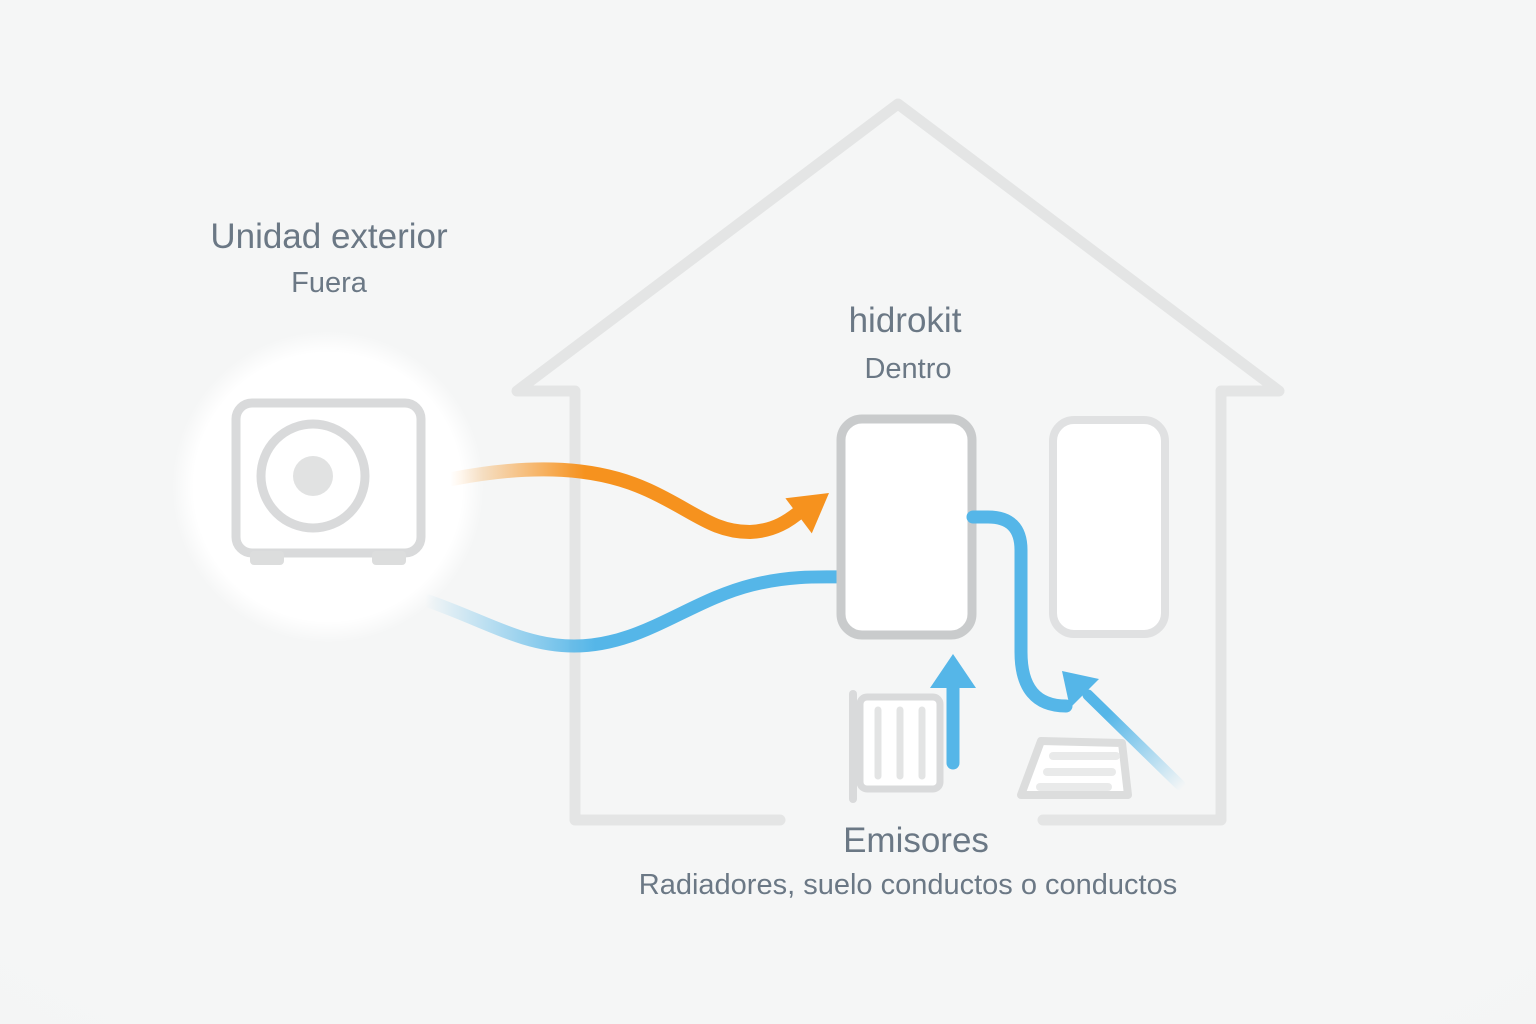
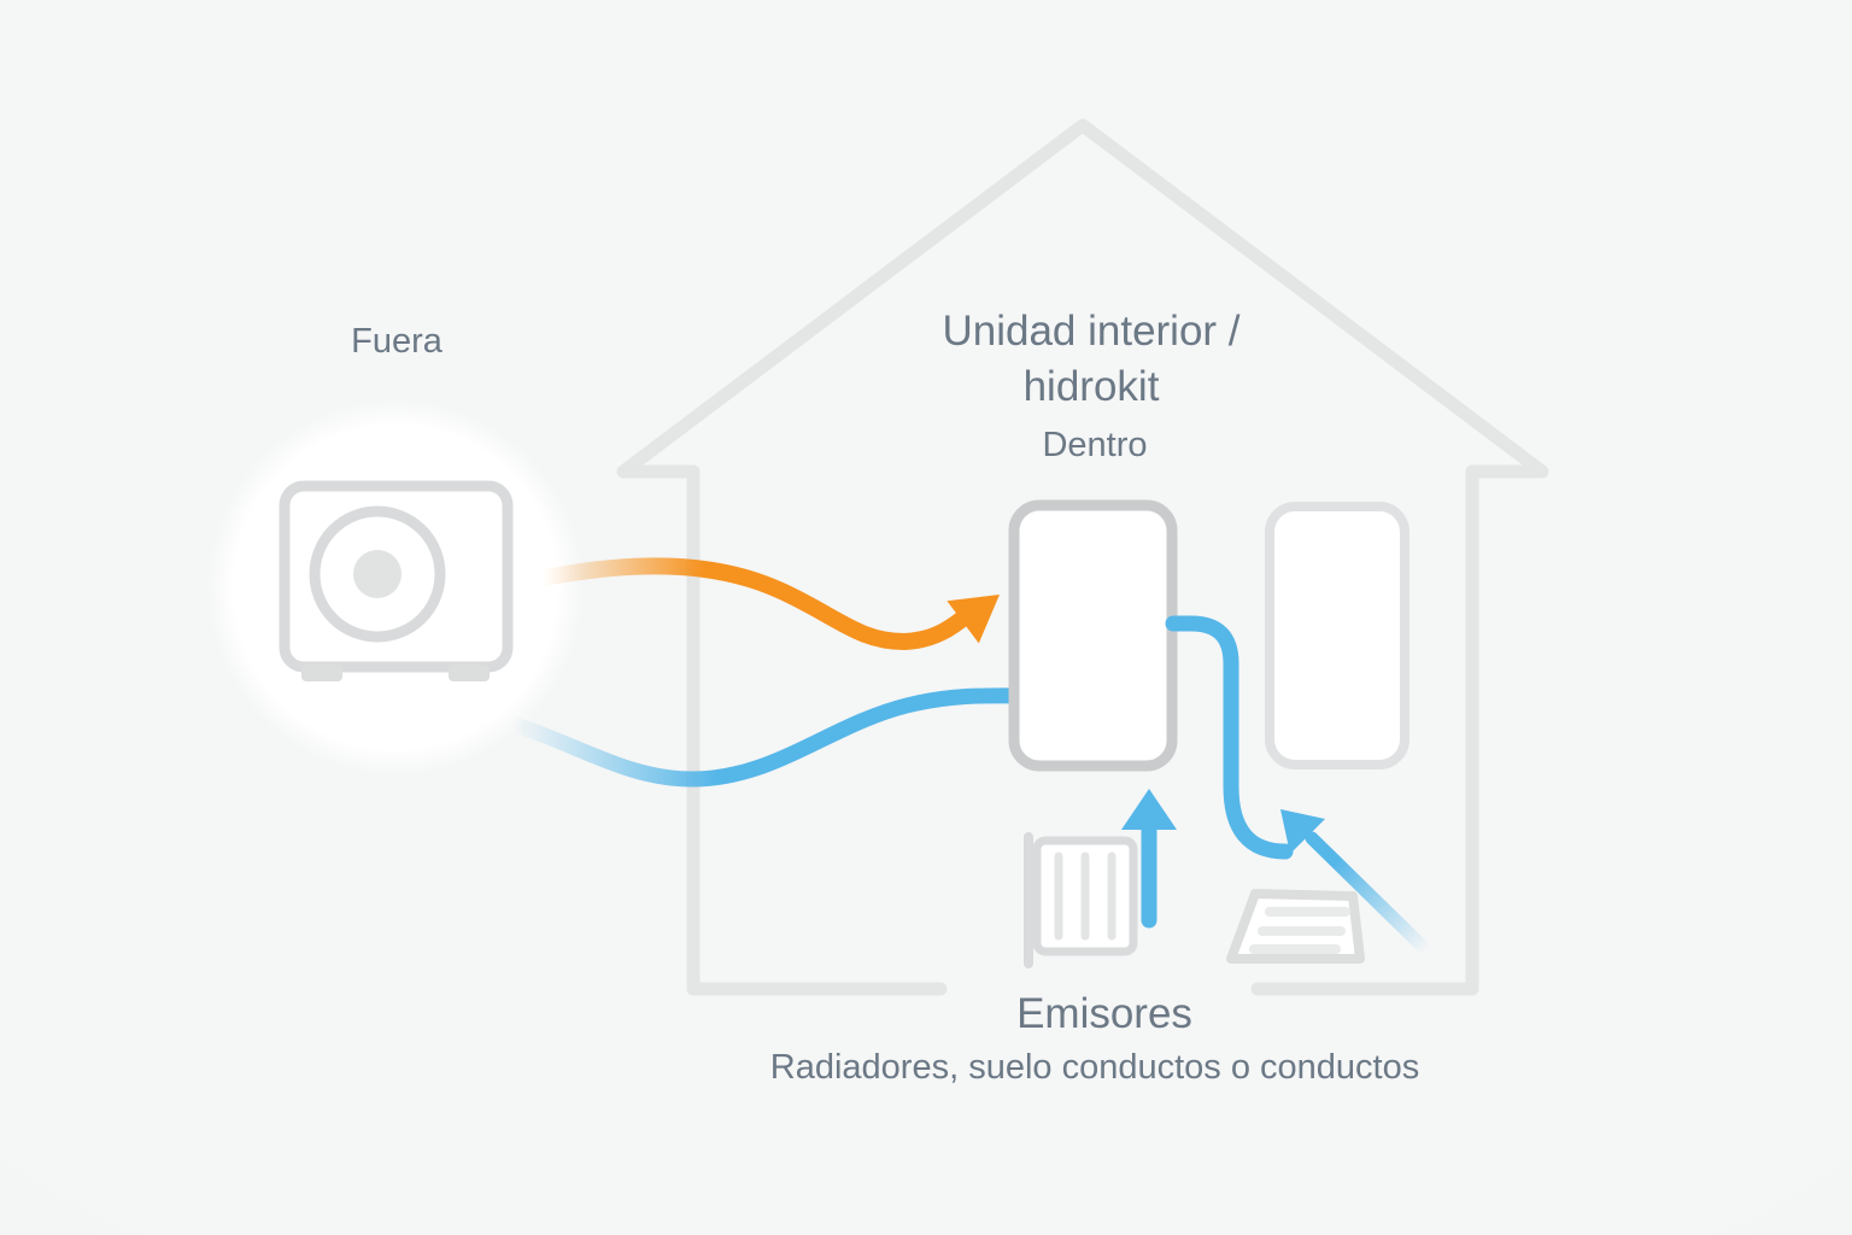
- Unidad exterior
  Fuera
+ Unidad interior /
  hidrokit
  Dentro
  Emisores
  Radiadores, suelo conductos o conductos
